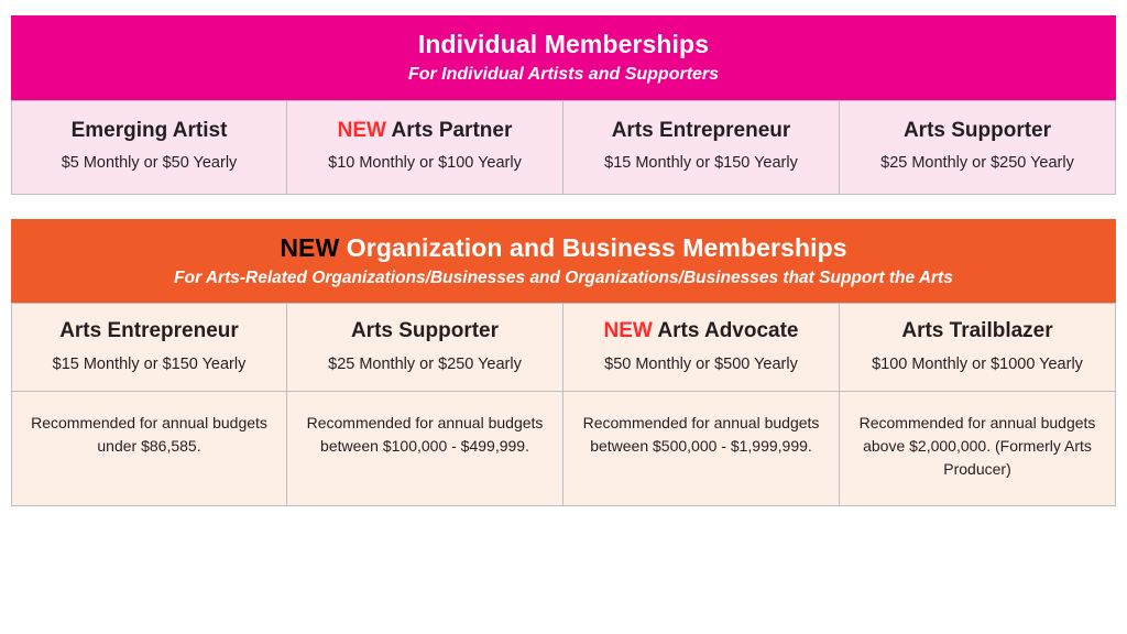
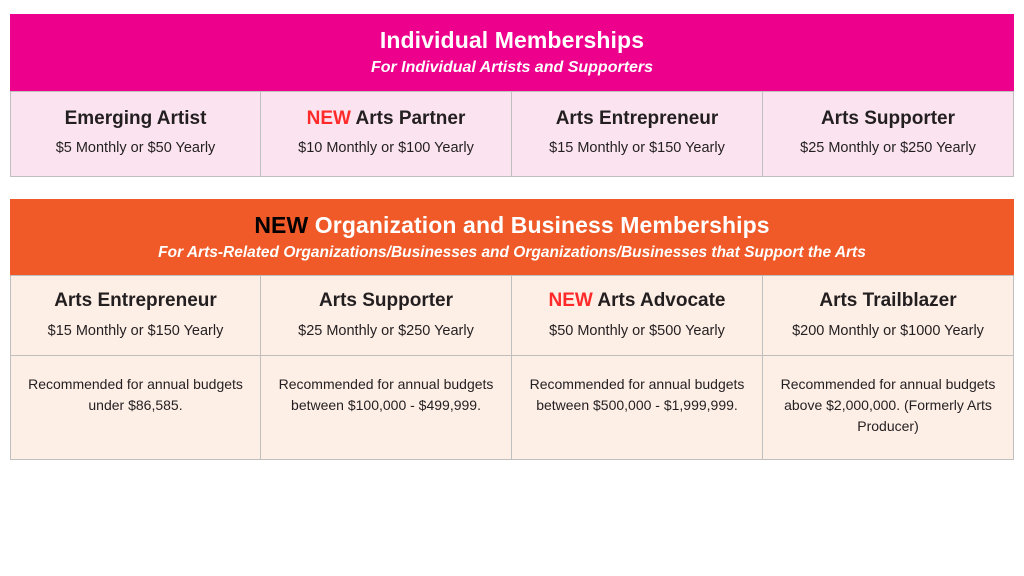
  Individual Memberships
  For Individual Artists and Supporters
  Emerging Artist
  $5 Monthly or $50 Yearly
  NEW Arts Partner
  $10 Monthly or $100 Yearly
  Arts Entrepreneur
  $15 Monthly or $150 Yearly
  Arts Supporter
  $25 Monthly or $250 Yearly
  NEW Organization and Business Memberships
  For Arts-Related Organizations/Businesses and Organizations/Businesses that Support the Arts
  Arts Entrepreneur
  $15 Monthly or $150 Yearly
  Arts Supporter
  $25 Monthly or $250 Yearly
  NEW Arts Advocate
  $50 Monthly or $500 Yearly
  Arts Trailblazer
- $100 Monthly or $1000 Yearly
+ $200 Monthly or $1000 Yearly
  Recommended for annual budgets under $86,585.
  Recommended for annual budgets between $100,000 - $499,999.
  Recommended for annual budgets between $500,000 - $1,999,999.
  Recommended for annual budgets above $2,000,000. (Formerly Arts Producer)
